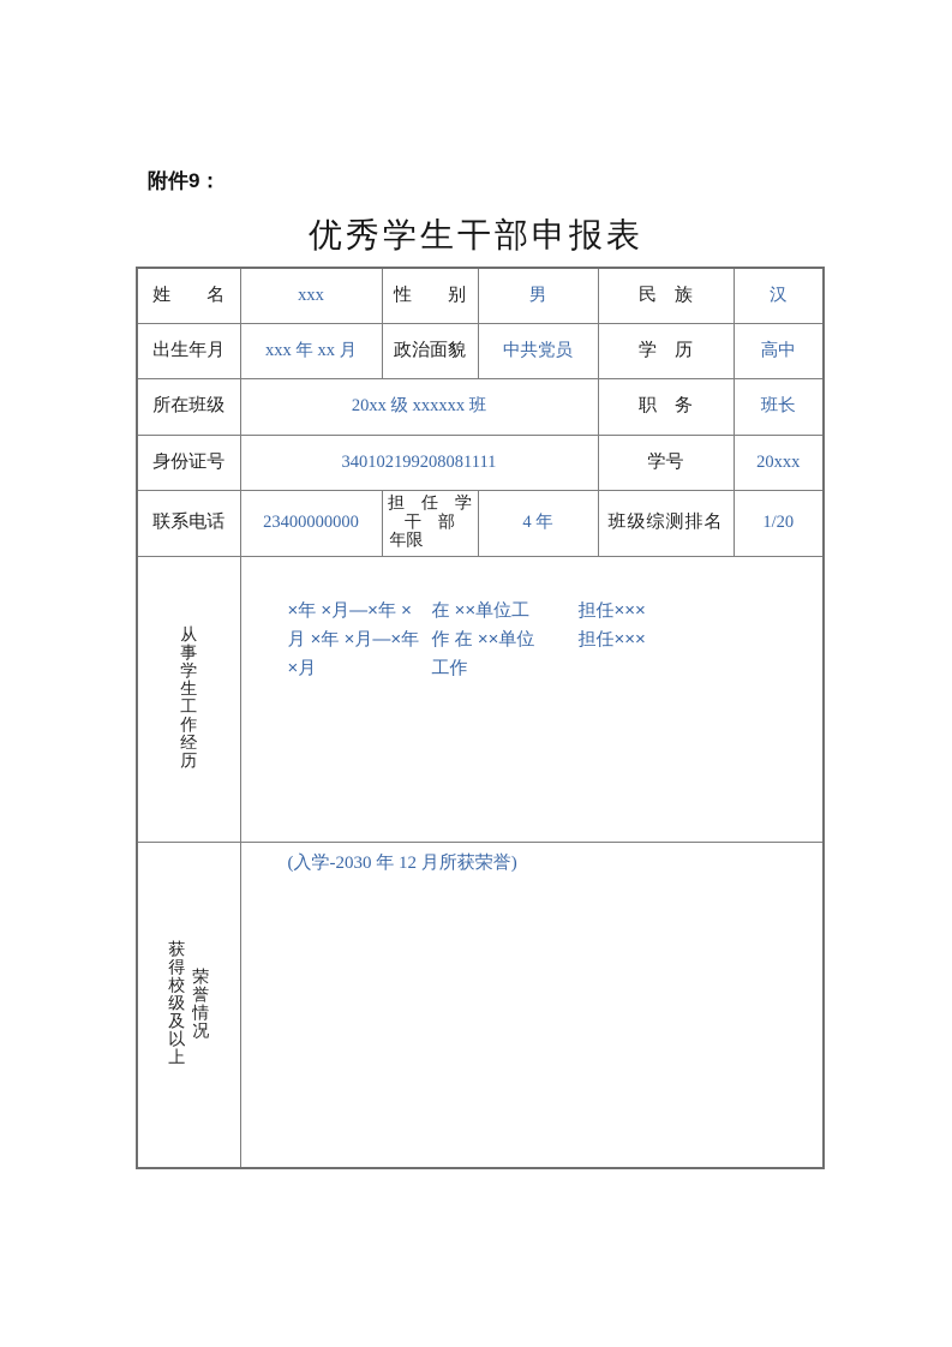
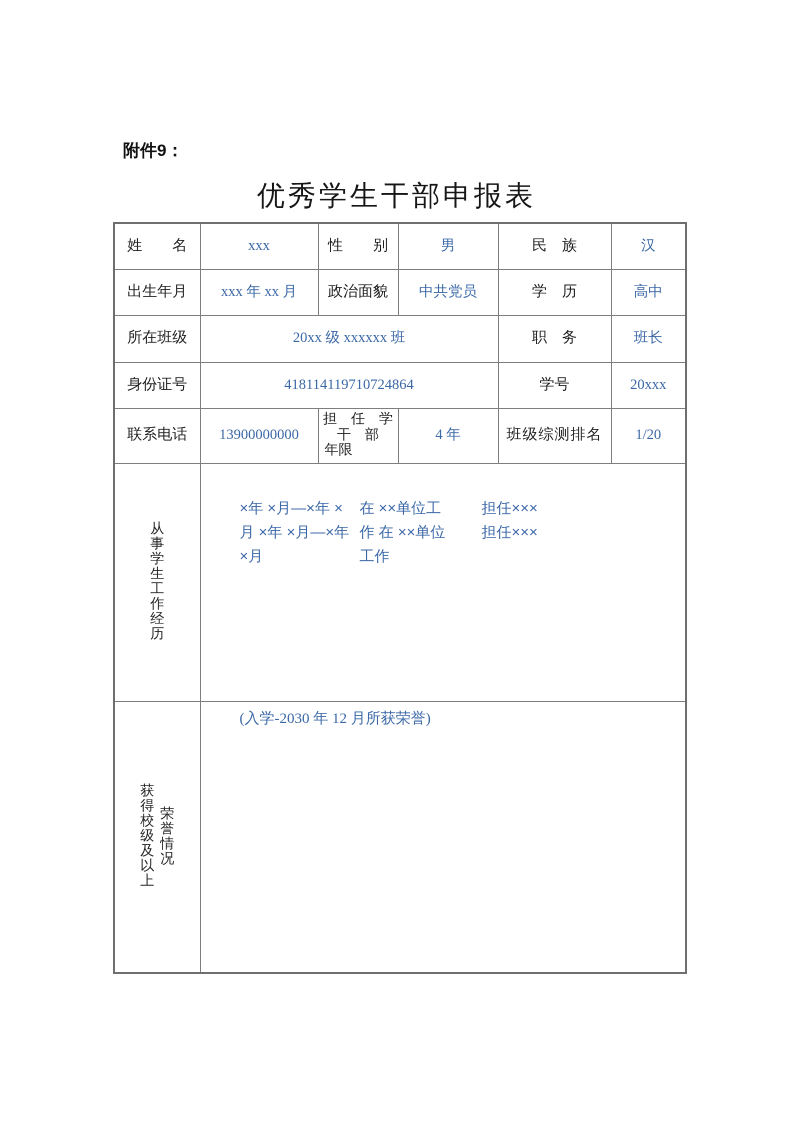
  附件9：
  优秀学生干部申报表
  姓 名	xxx	性 别	男	民 族	汉
  出生年月	xxx 年 xx 月	政治面貌	中共党员	学 历	高中
  所在班级	20xx 级 xxxxxx 班	职 务	班长
- 身份证号	340102199208081111	学号	20xxx
+ 身份证号	418114119710724864	学号	20xxx
- 联系电话	23400000000	担 任 学干 部年限	4 年	班级综测排名	1/20
+ 联系电话	13900000000	担 任 学干 部年限	4 年	班级综测排名	1/20
  从事学生工作经历	×年 ×月—×年 ×月 ×年 ×月—×年×月 在 ××单位工作 在 ××单位工作 担任×××担任×××
  获得校级及以上 荣誉情况	(入学-2030 年 12 月所获荣誉)
